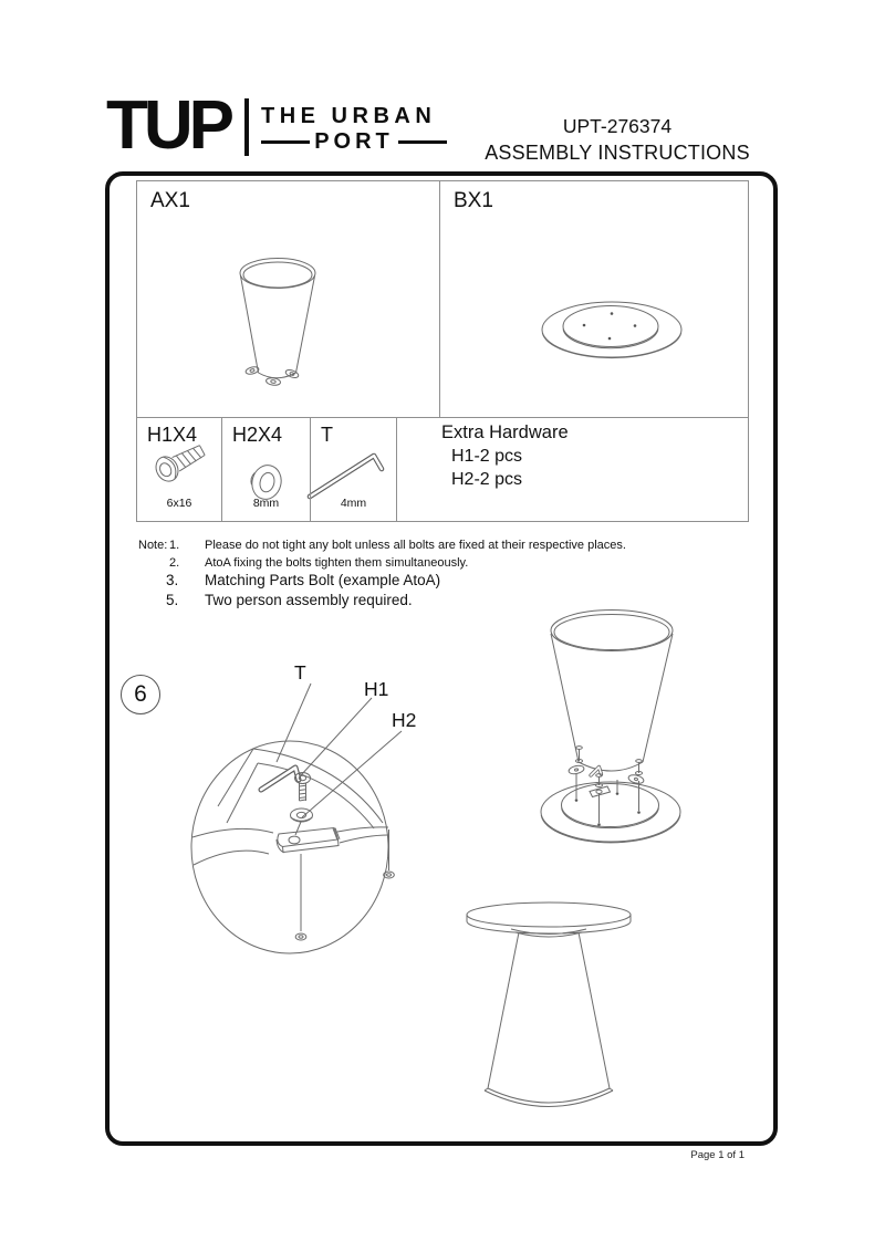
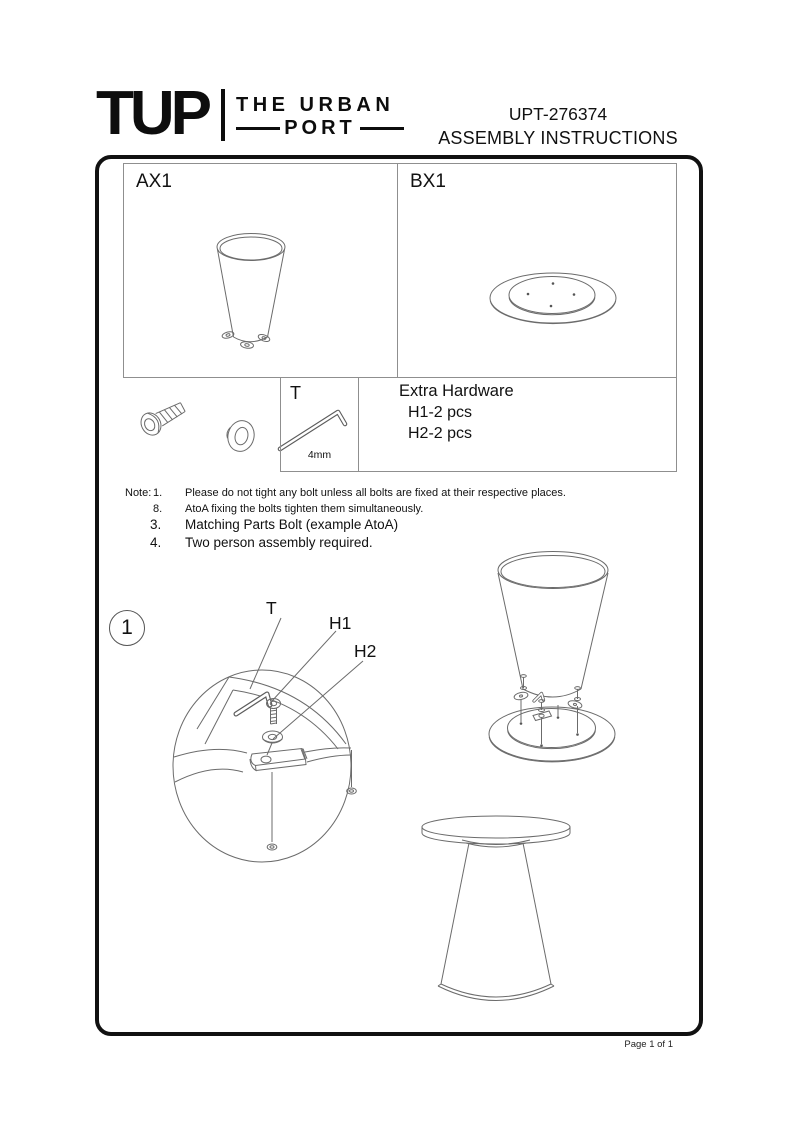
  TUP
  THE URBAN
  PORT
  UPT-276374
  ASSEMBLY INSTRUCTIONS
  AX1
  BX1
- H1X4
- 6x16
- H2X4
- 8mm
  T
  4mm
  Extra Hardware
  H1-2 pcs
  H2-2 pcs
  Note:
  1.
  Please do not tight any bolt unless all bolts are fixed at their respective places.
- 2.
+ 8.
  AtoA fixing the bolts tighten them simultaneously.
  3.
  Matching Parts Bolt (example AtoA)
- 5.
+ 4.
  Two person assembly required.
- 6
+ 1
  T
  H1
  H2
  Page 1 of 1
